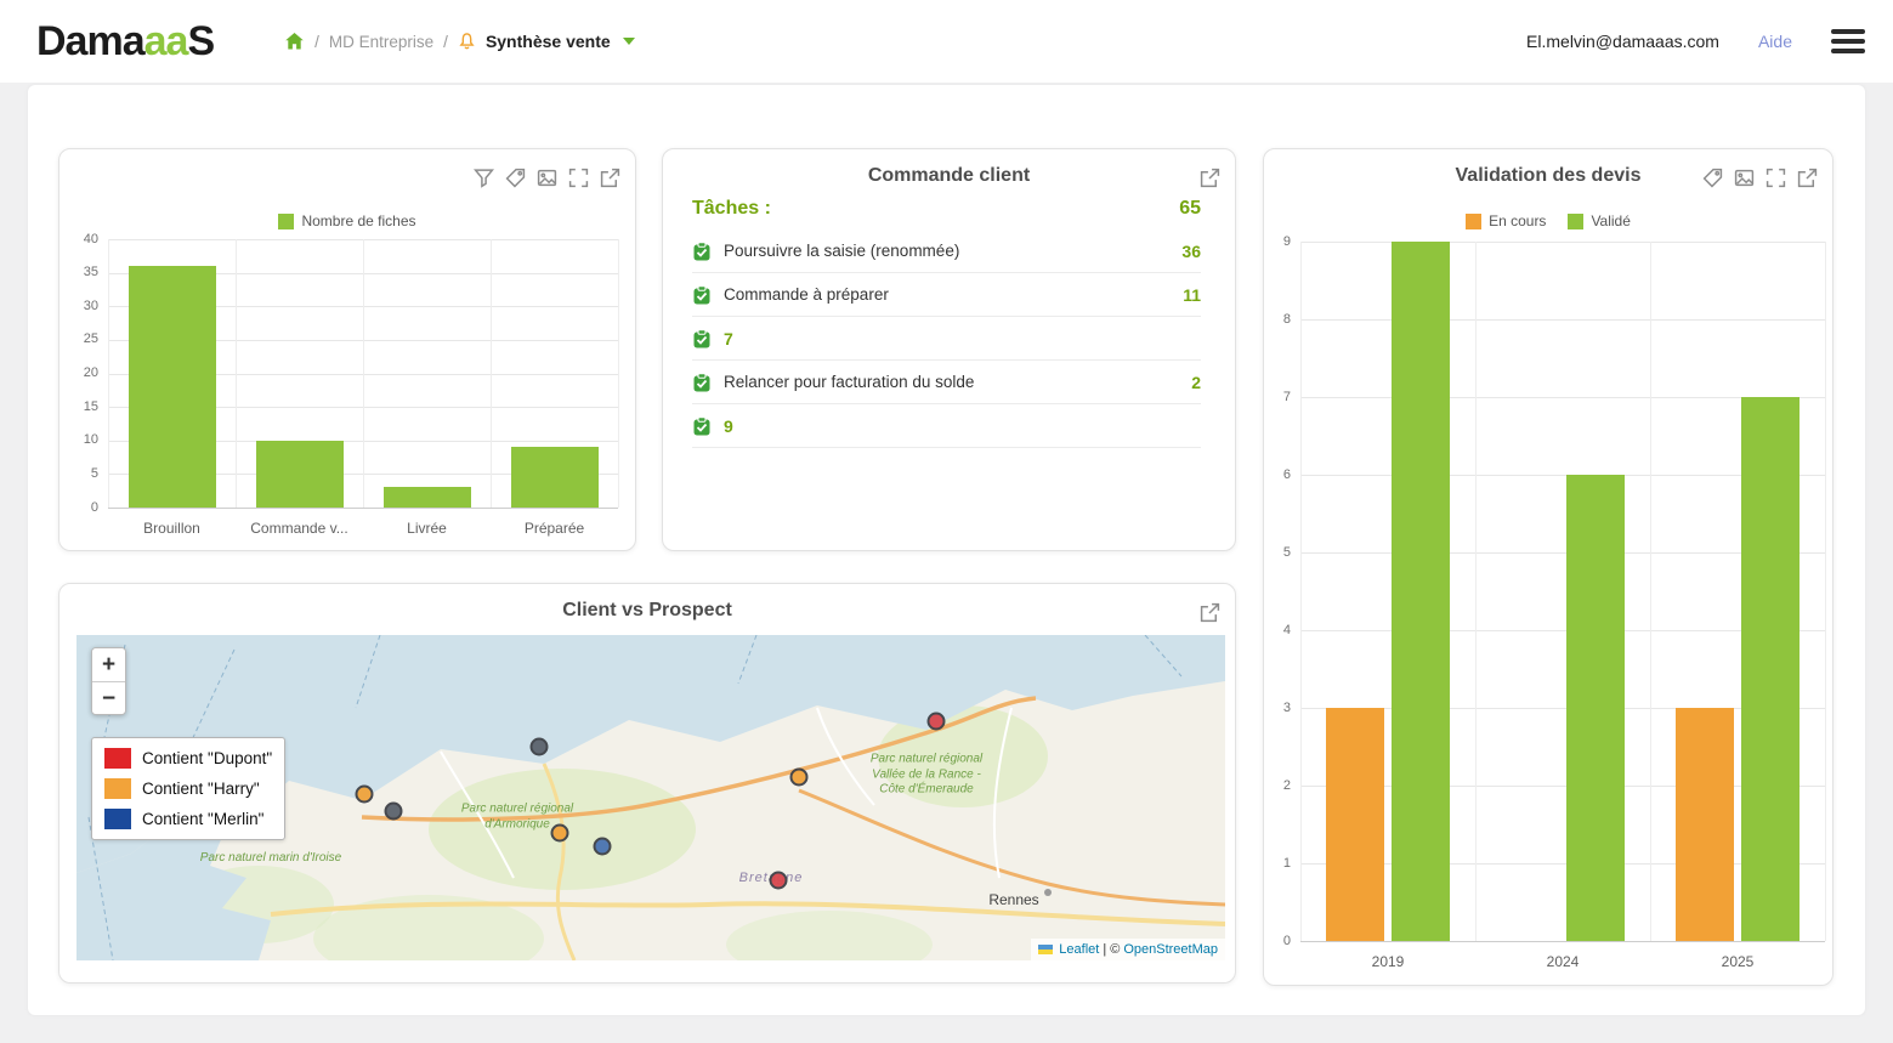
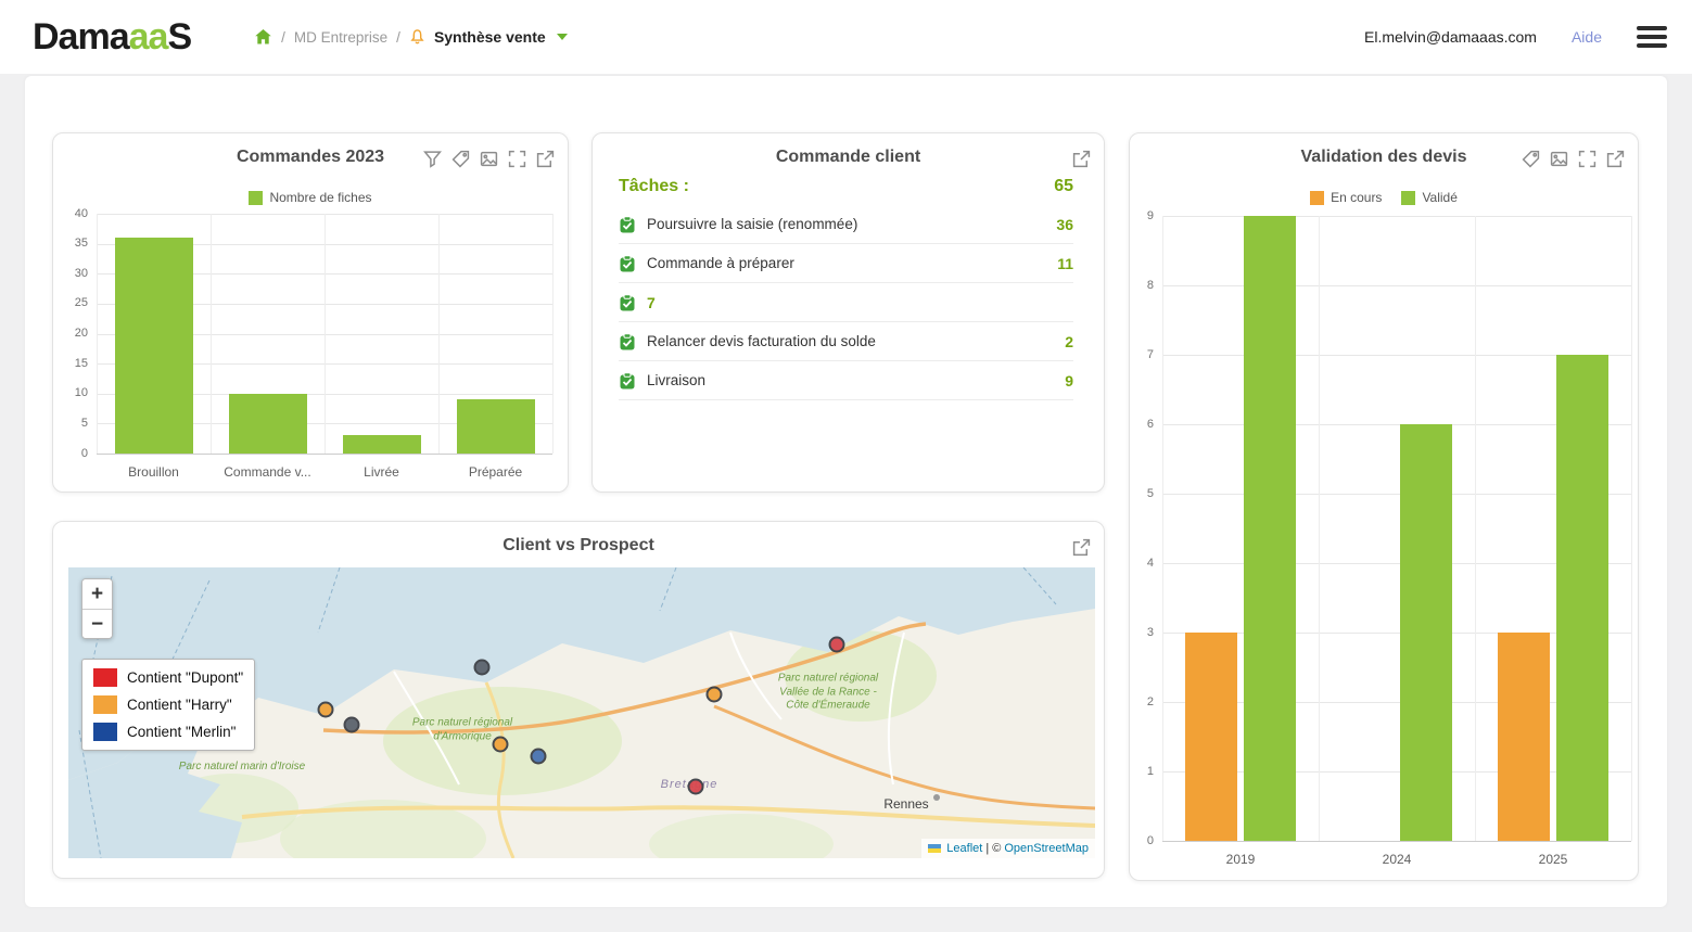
  DamaaaS
  /
  MD Entreprise
  /
  Synthèse vente
  El.melvin@damaaas.com
  Aide
+ Commandes 2023
  Nombre de fiches
  0
  5
  10
  15
  20
  25
  30
  35
  40
  Brouillon
  Commande v...
  Livrée
  Préparée
  Commande client
  Tâches :
  65
  Poursuivre la saisie (renommée)
  36
  Commande à préparer
  11
  7
- Relancer pour facturation du solde
+ Relancer devis facturation du solde
  2
+ Livraison
  9
  Validation des devis
  En cours
  Validé
  0
  1
  2
  3
  4
  5
  6
  7
  8
  9
  2019
  2024
  2025
  Client vs Prospect
  +
  −
  Contient "Dupont"
  Contient "Harry"
  Contient "Merlin"
  Parc naturel régional d'Armorique
  Parc naturel marin d'Iroise
  Parc naturel régional Vallée de la Rance - Côte d'Émeraude
  Rennes
  Bretne
  Leaflet
  | ©
  OpenStreetMap
